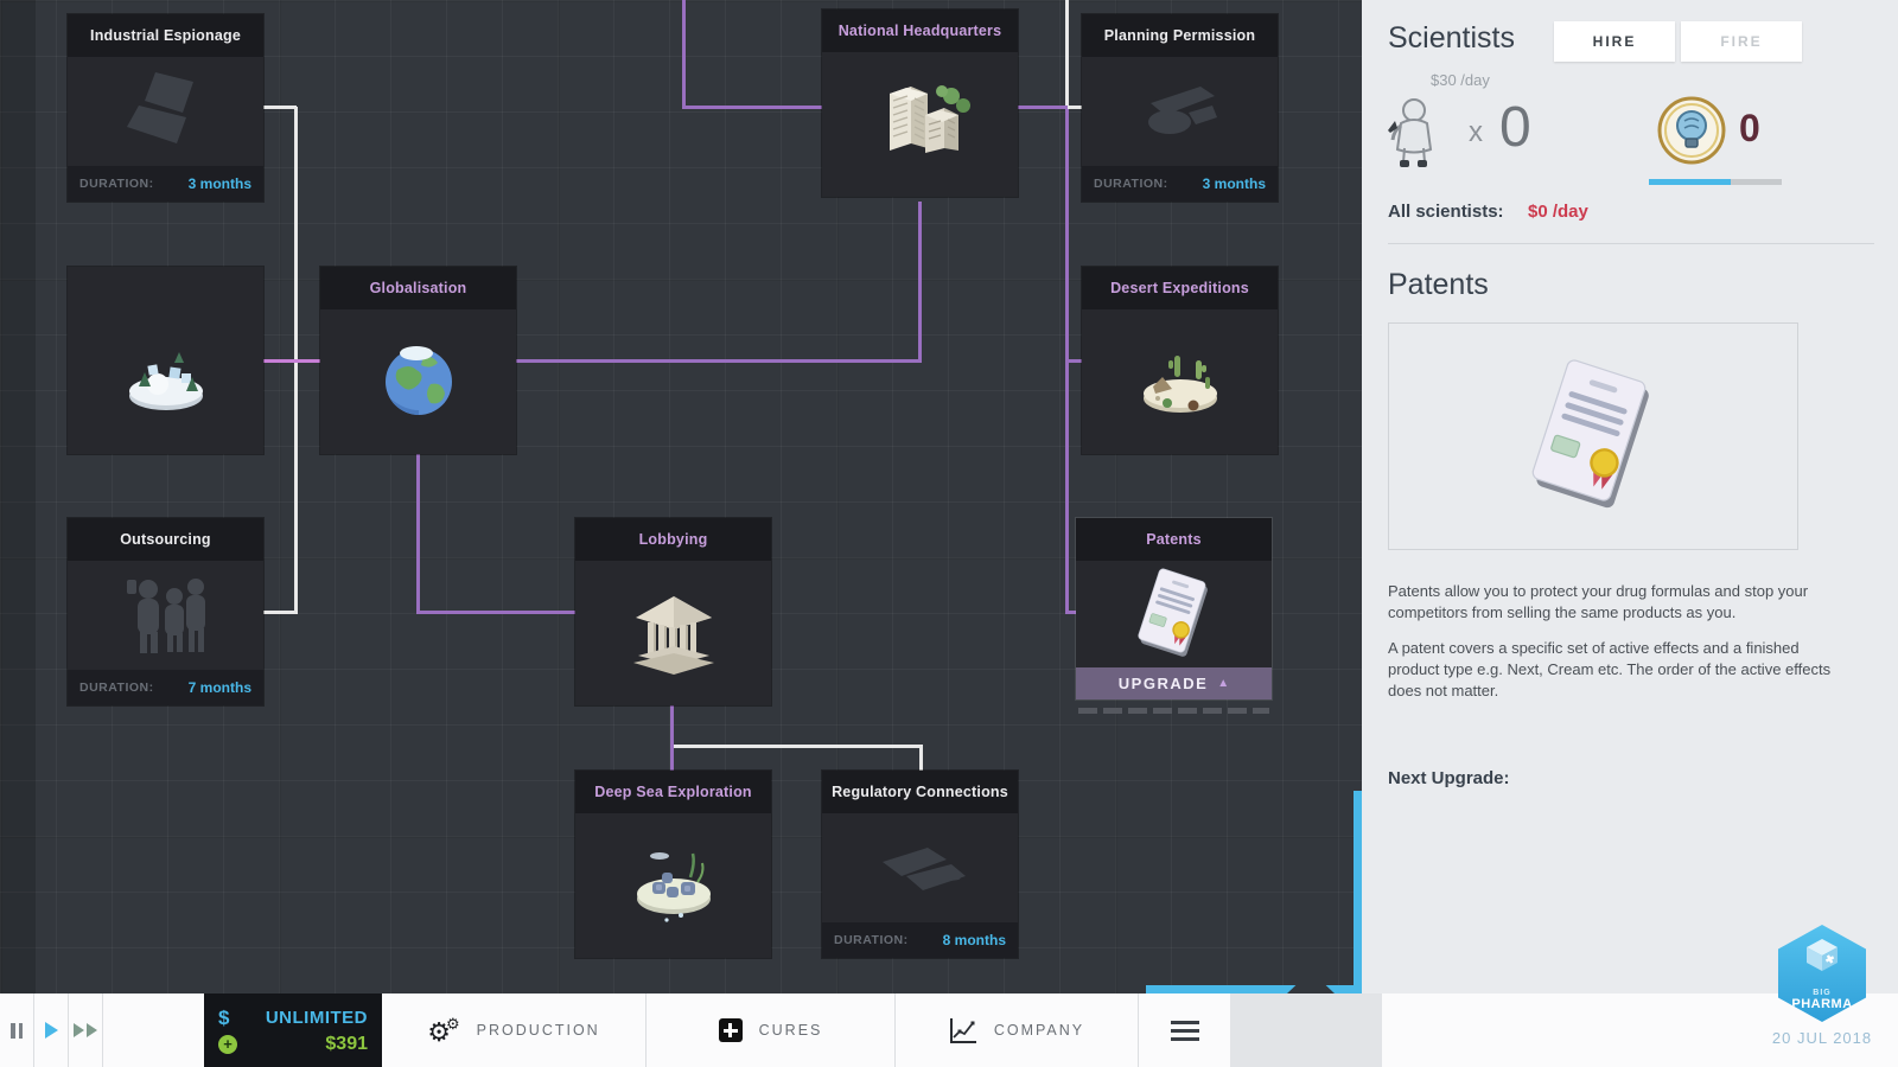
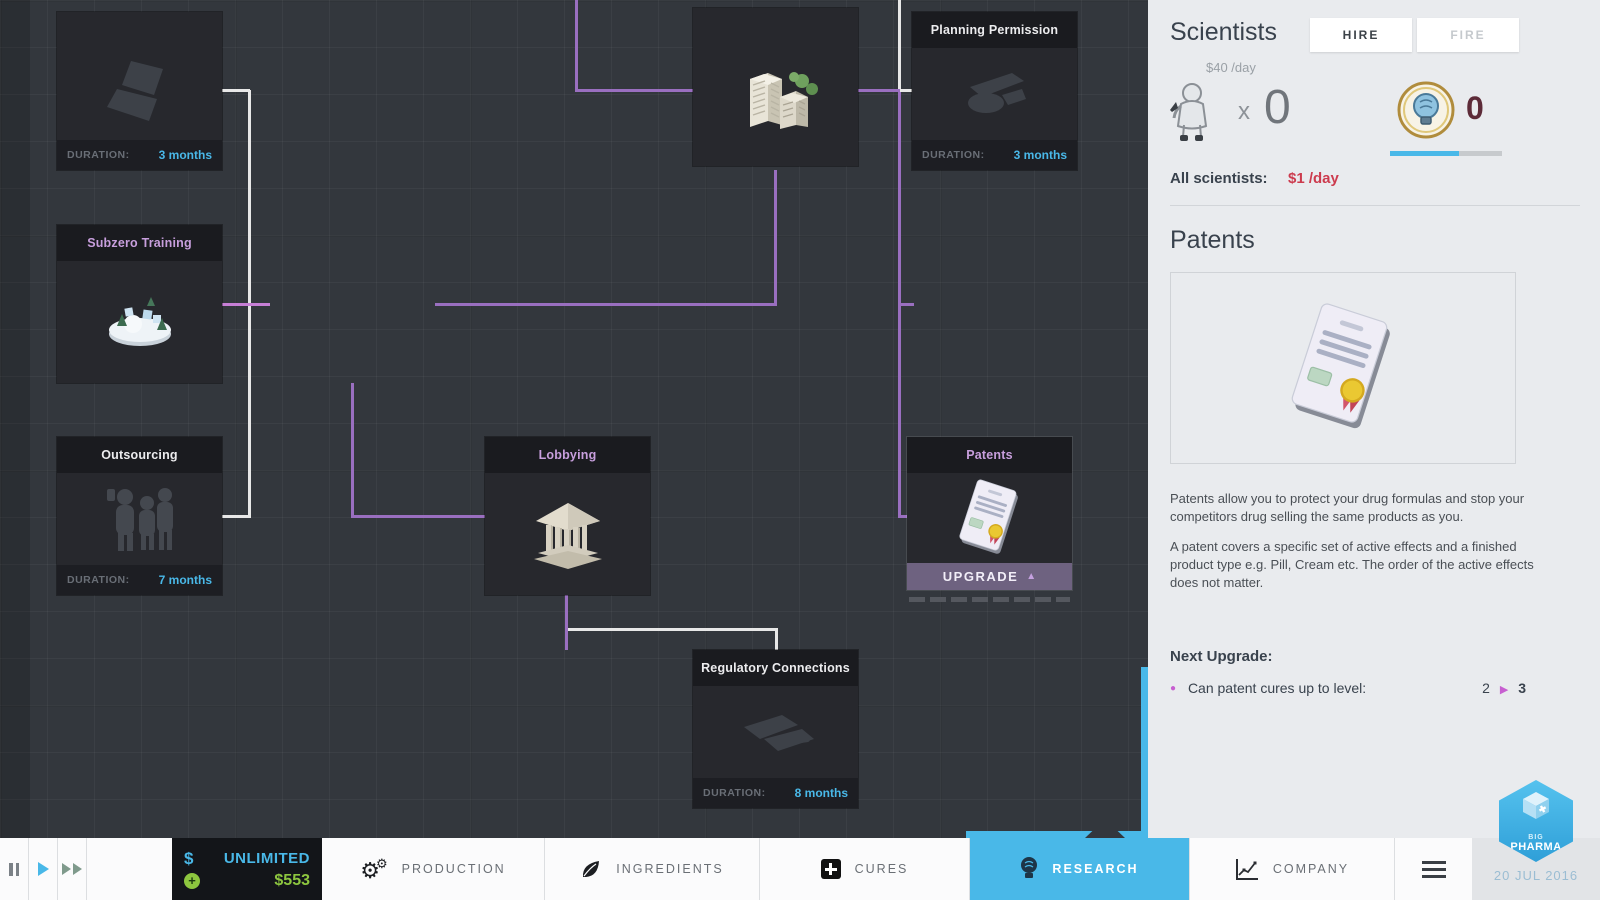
- Industrial Espionage
  DURATION:
  3 months
+ Subzero Training
  Outsourcing
  DURATION:
  7 months
- Globalisation
- National Headquarters
  Planning Permission
  DURATION:
  3 months
- Desert Expeditions
  Lobbying
  Patents
  UPGRADE
  ▲
- Deep Sea Exploration
  Regulatory Connections
  DURATION:
  8 months
  Scientists
  HIRE
  FIRE
- $30 /day
+ $40 /day
  x
  0
  0
  All scientists:
- $0 /day
+ $1 /day
  Patents
- Patents allow you to protect your drug formulas and stop your competitors from selling the same products as you.
+ Patents allow you to protect your drug formulas and stop your competitors drug selling the same products as you.
- A patent covers a specific set of active effects and a finished product type e.g. Next, Cream etc. The order of the active effects does not matter.
+ A patent covers a specific set of active effects and a finished product type e.g. Pill, Cream etc. The order of the active effects does not matter.
  Next Upgrade:
+ ● Can patent cures up to level:
+ 2 ▶ 3
  $
  UNLIMITED
  +
- $391
+ $553
  ⚙⚙
  PRODUCTION
+ INGREDIENTS
  CURES
+ RESEARCH
  COMPANY
  PHARMA
- 20 JUL 2018
+ 20 JUL 2016
